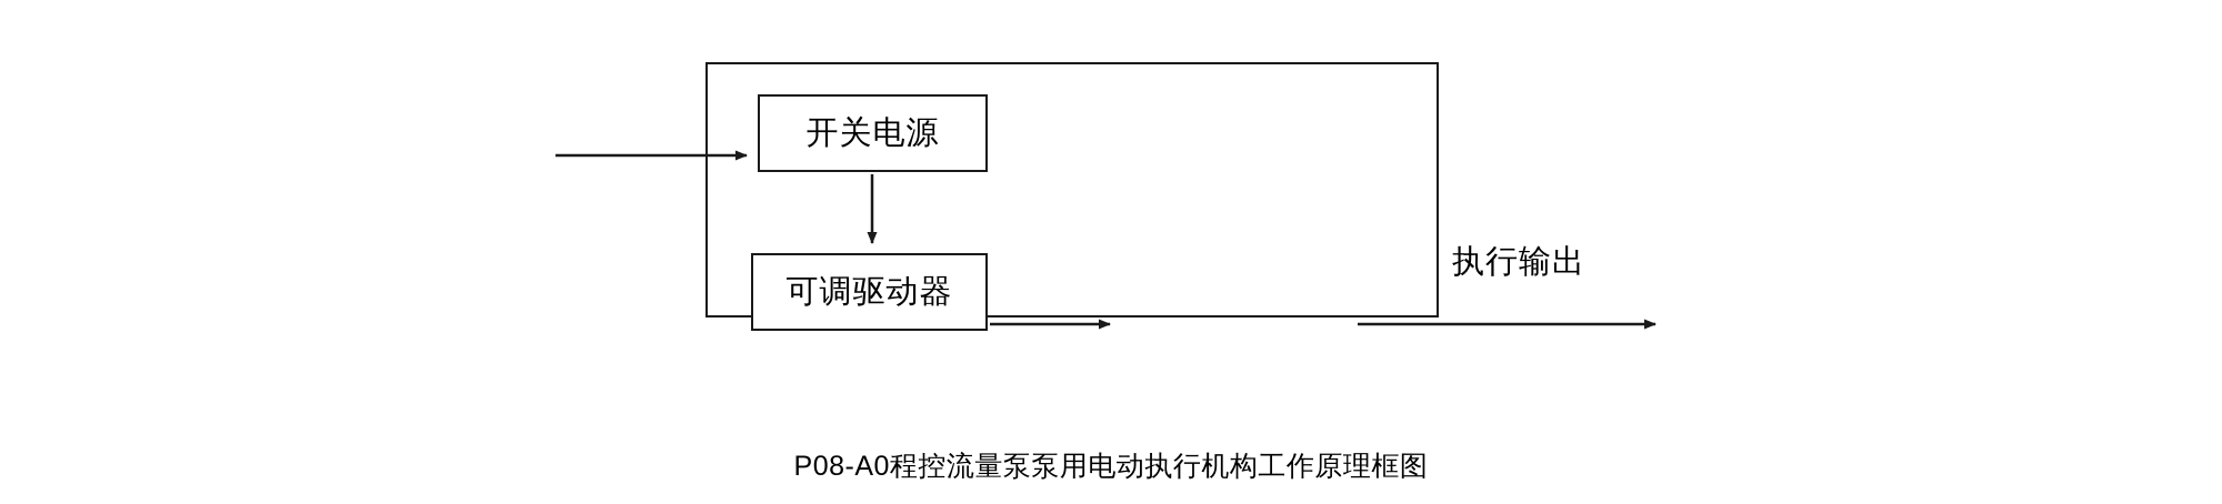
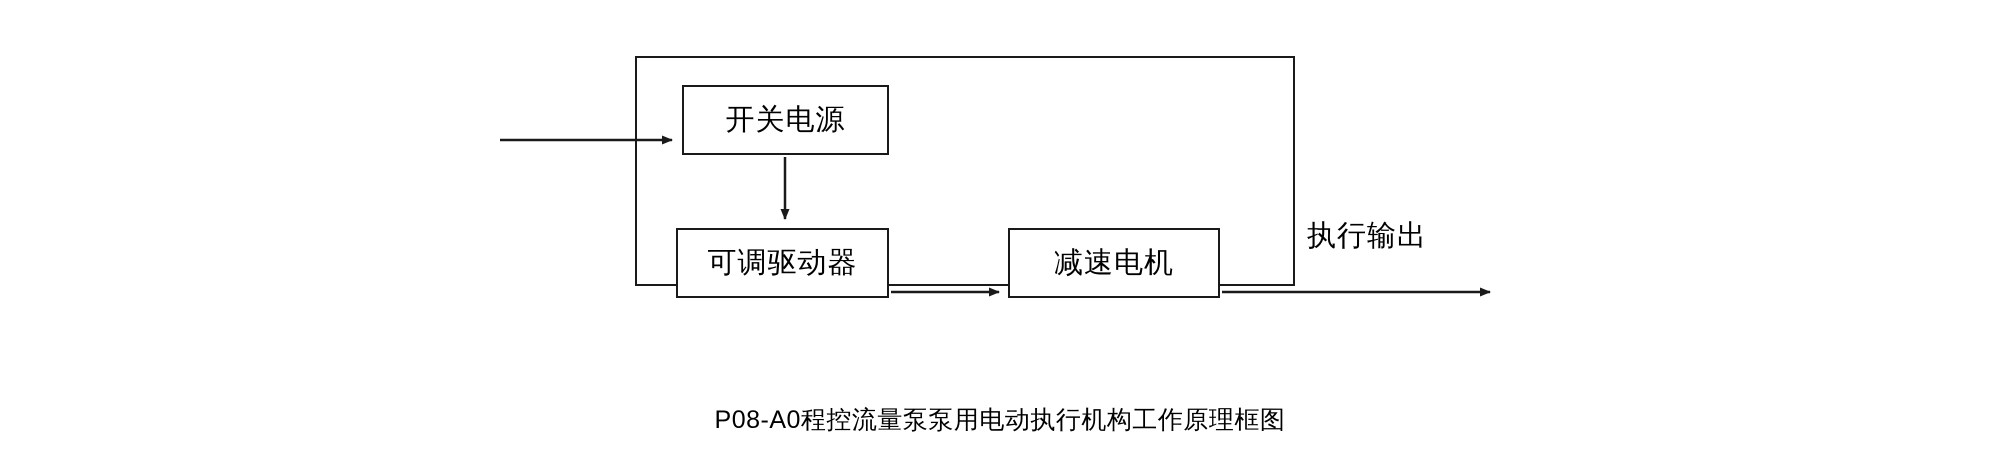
  开关电源
  可调驱动器
+ 减速电机
  执行输出
  P08-A0程控流量泵泵用电动执行机构工作原理框图
